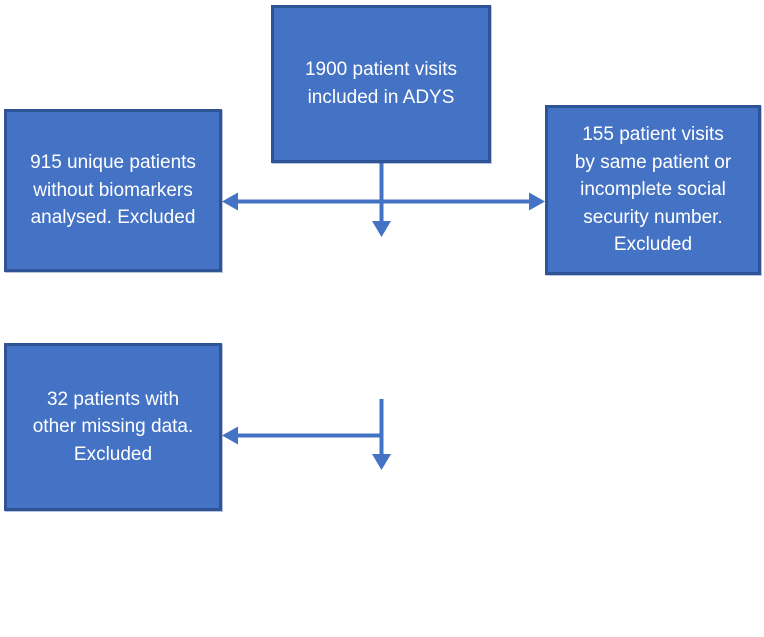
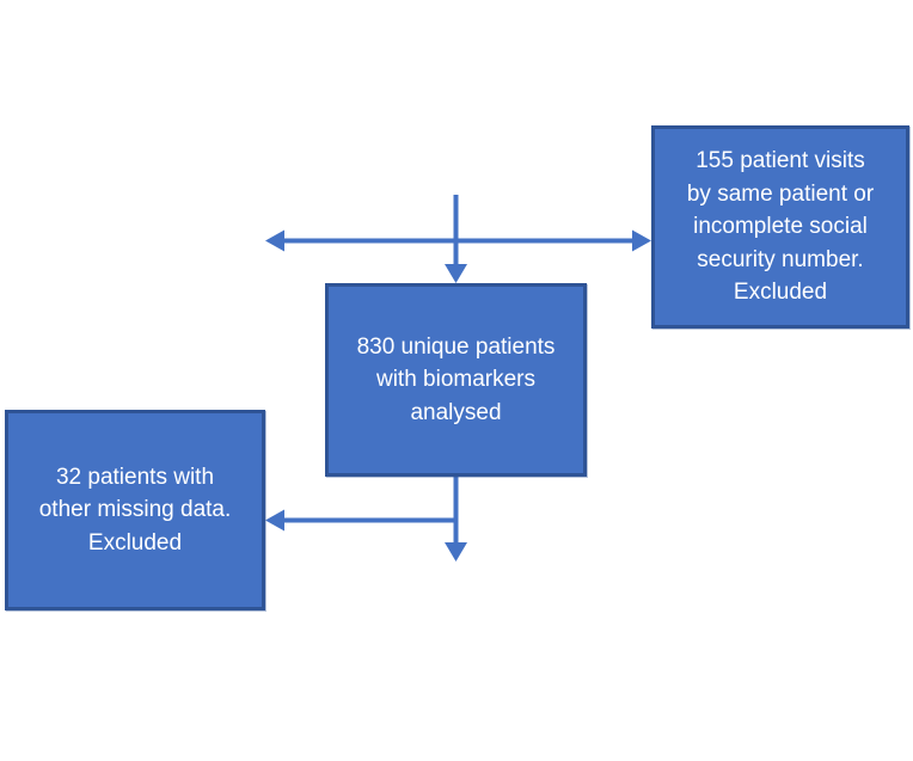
- 1900 patient visits
- included in ADYS
- 915 unique patients
- without biomarkers
- analysed. Excluded
  155 patient visits
  by same patient or
  incomplete social
  security number.
  Excluded
+ 830 unique patients
+ with biomarkers
+ analysed
  32 patients with
  other missing data.
  Excluded
